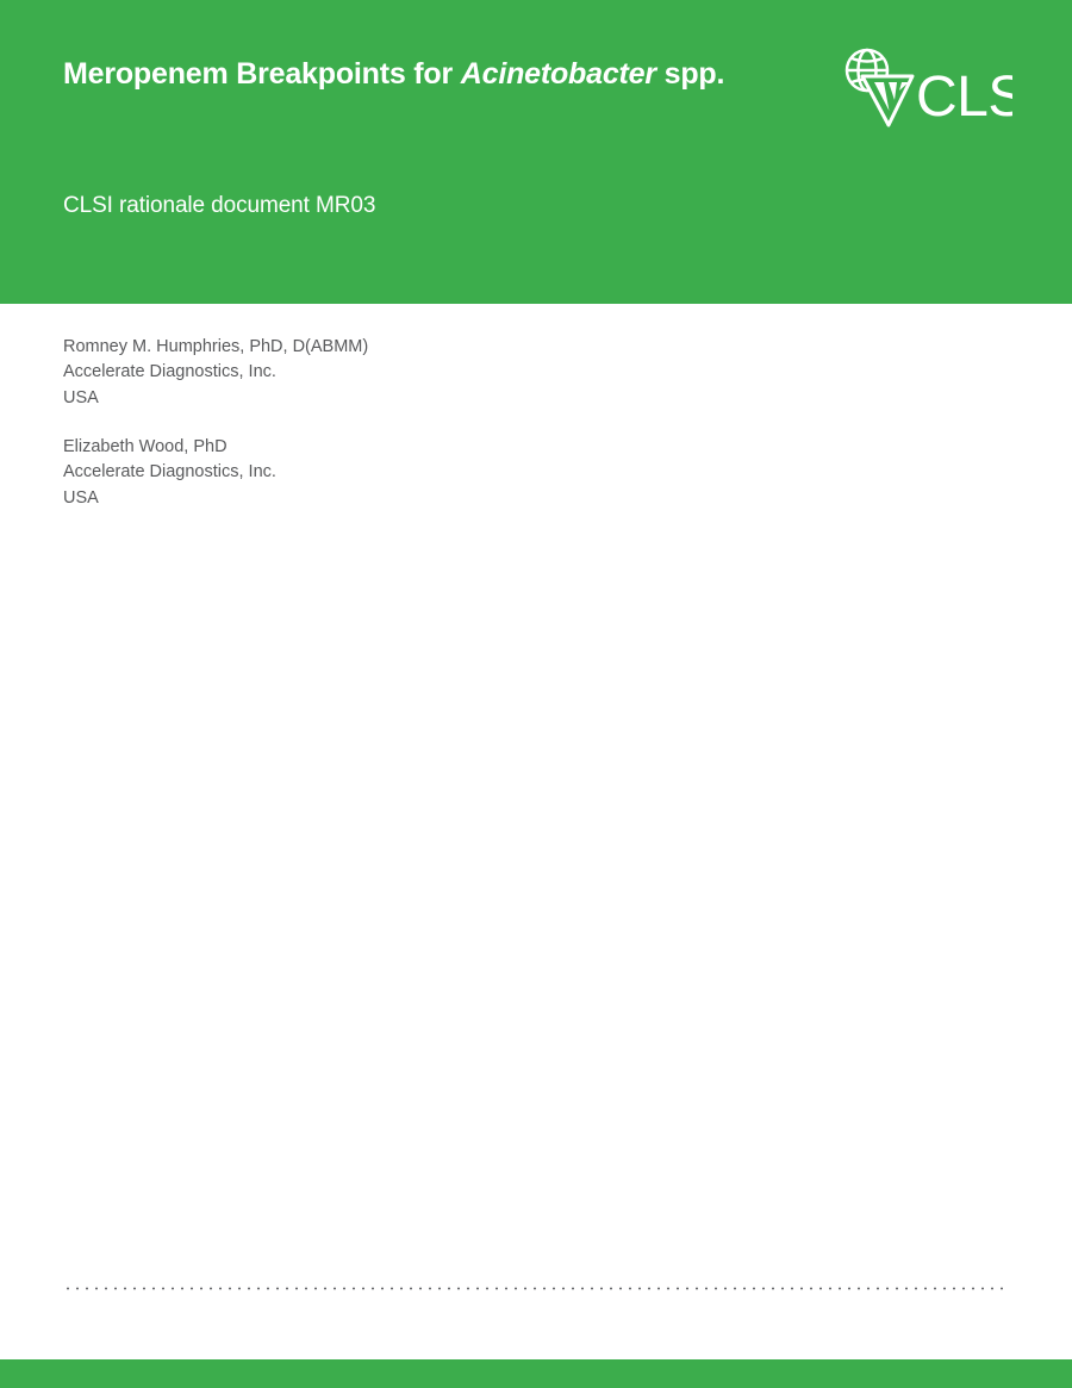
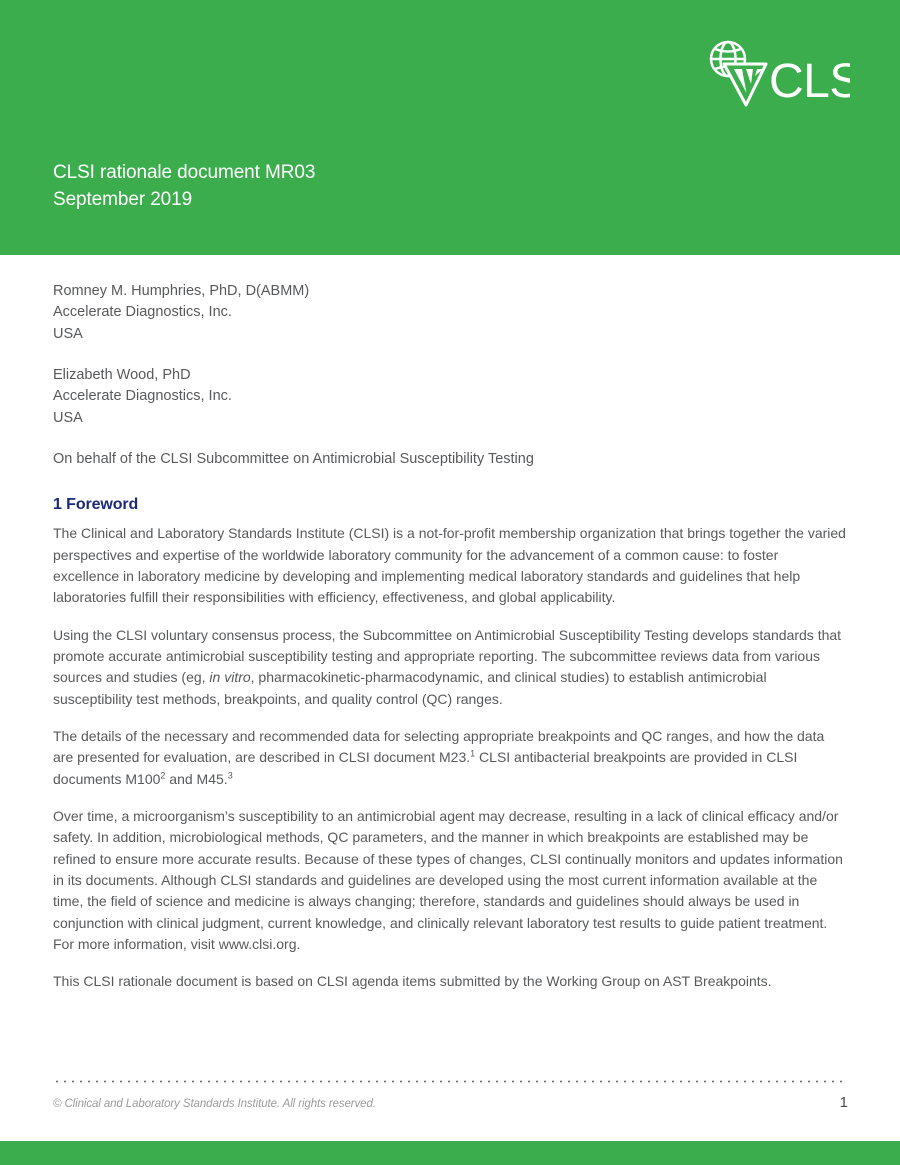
- Meropenem Breakpoints for Acinetobacter spp.
  CLSI rationale document MR03
+ September 2019
  CLS
  Romney M. Humphries, PhD, D(ABMM)
  Accelerate Diagnostics, Inc.
  USA
  Elizabeth Wood, PhD
  Accelerate Diagnostics, Inc.
  USA
+ On behalf of the CLSI Subcommittee on Antimicrobial Susceptibility Testing
+ 1 Foreword
+ The Clinical and Laboratory Standards Institute (CLSI) is a not-for-profit membership organization that brings together the varied perspectives and expertise of the worldwide laboratory community for the advancement of a common cause: to foster excellence in laboratory medicine by developing and implementing medical laboratory standards and guidelines that help laboratories fulfill their responsibilities with efficiency, effectiveness, and global applicability.
+ Using the CLSI voluntary consensus process, the Subcommittee on Antimicrobial Susceptibility Testing develops standards that promote accurate antimicrobial susceptibility testing and appropriate reporting. The subcommittee reviews data from various sources and studies (eg, in vitro, pharmacokinetic-pharmacodynamic, and clinical studies) to establish antimicrobial susceptibility test methods, breakpoints, and quality control (QC) ranges.
+ The details of the necessary and recommended data for selecting appropriate breakpoints and QC ranges, and how the data are presented for evaluation, are described in CLSI document M23.1 CLSI antibacterial breakpoints are provided in CLSI documents M1002 and M45.3
+ Over time, a microorganism’s susceptibility to an antimicrobial agent may decrease, resulting in a lack of clinical efficacy and/or safety. In addition, microbiological methods, QC parameters, and the manner in which breakpoints are established may be refined to ensure more accurate results. Because of these types of changes, CLSI continually monitors and updates information in its documents. Although CLSI standards and guidelines are developed using the most current information available at the time, the field of science and medicine is always changing; therefore, standards and guidelines should always be used in conjunction with clinical judgment, current knowledge, and clinically relevant laboratory test results to guide patient treatment. For more information, visit www.clsi.org.
+ This CLSI rationale document is based on CLSI agenda items submitted by the Working Group on AST Breakpoints.
+ © Clinical and Laboratory Standards Institute. All rights reserved.
+ 1
